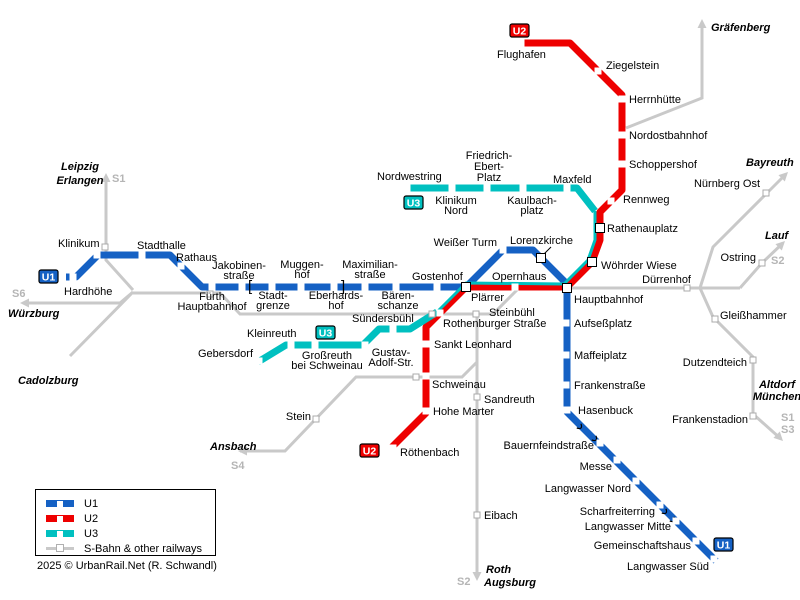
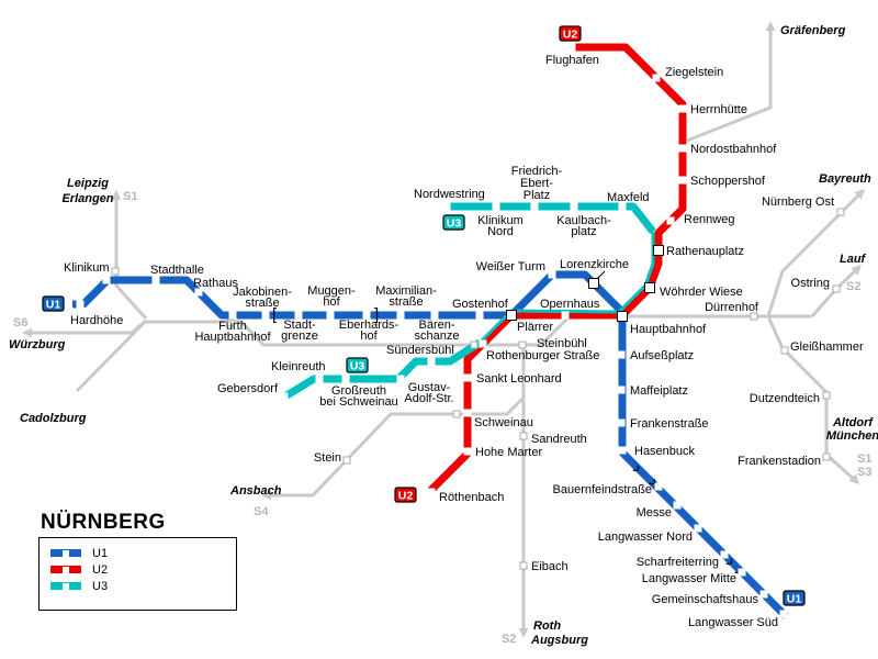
  [
  ]
  Hardhöhe
  Klinikum
  Stadthalle
  Rathaus
  Fürth Hauptbahnhof
  Jakobinen- straße
  Stadt- grenze
  Muggen- hof
  Eberhards- hof
  Maximilian- straße
  Bären- schanze
  Gostenhof
  Plärrer
  Weißer Turm
  Lorenzkirche
  Opernhaus
  Hauptbahnhof
  Aufseßplatz
  Maffeiplatz
  Frankenstraße
  Hasenbuck
  Bauernfeindstraße
  Messe
  Langwasser Nord
  Scharfreiterring
  Langwasser Mitte
  Gemeinschaftshaus
  Langwasser Süd
  Flughafen
  Ziegelstein
  Herrnhütte
  Nordostbahnhof
  Schoppershof
  Rennweg
  Rathenauplatz
  Wöhrder Wiese
  Rothenburger Straße
  Sankt Leonhard
  Schweinau
  Hohe Marter
  Röthenbach
  Nordwestring
  Klinikum Nord
  Friedrich- Ebert- Platz
  Kaulbach- platz
  Maxfeld
  Sündersbühl
  Gustav- Adolf-Str.
  Großreuth bei Schweinau
  Kleinreuth
  Gebersdorf
  Steinbühl
  Sandreuth
  Eibach
  Stein
  Dürrenhof
  Gleißhammer
  Dutzendteich
  Frankenstadion
  Nürnberg Ost
  Ostring
  Gräfenberg
  Leipzig Erlangen
  Bayreuth
  Lauf
  Würzburg
  Cadolzburg
  Ansbach
  Altdorf München
  Roth Augsburg
  S1
  S6
  S4
  S2
  S2
  S1 S3
  U1
  U1
  U2
  U2
  U3
  U3
+ NÜRNBERG
  U1
  U2
  U3
- S-Bahn & other railways
- 2025 © UrbanRail.Net (R. Schwandl)
